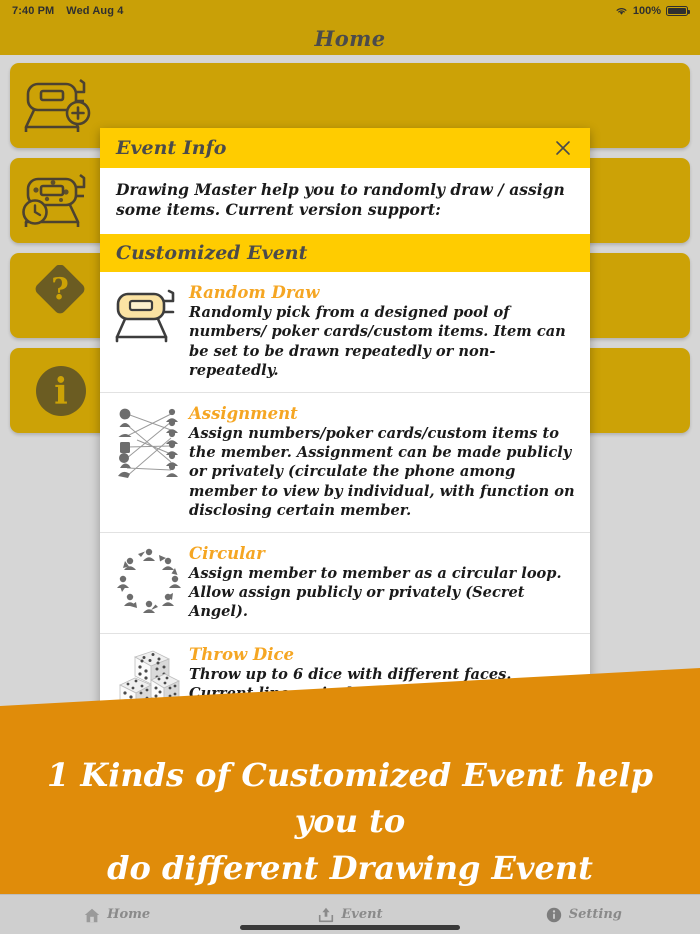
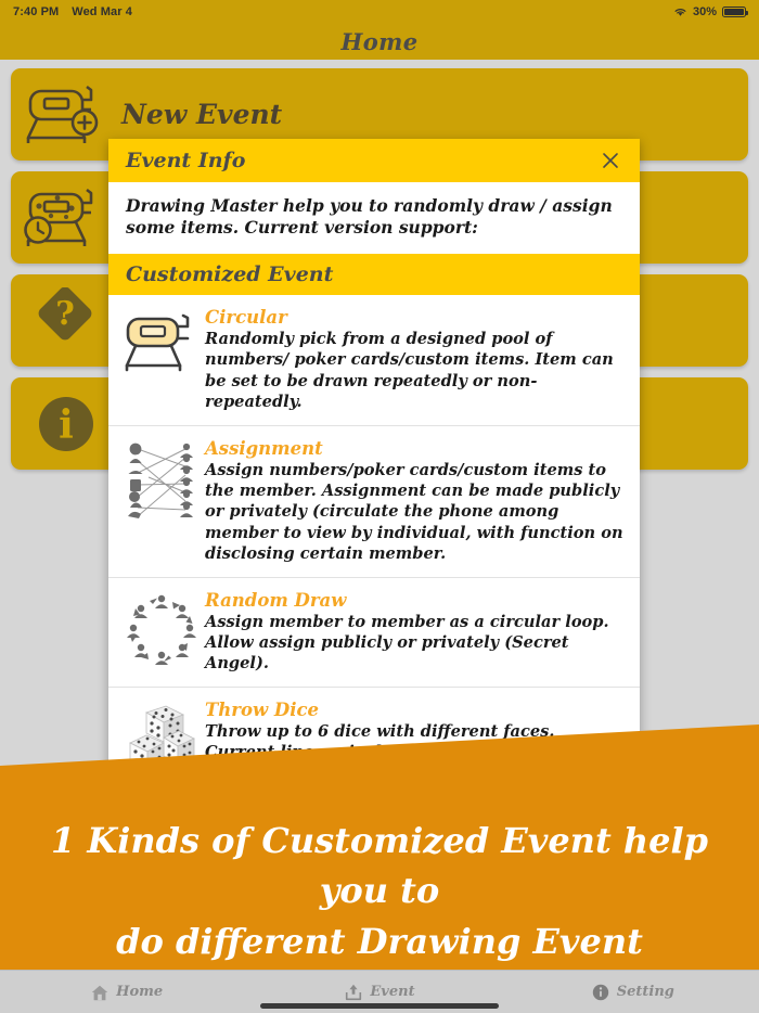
  7:40 PM
- Wed Aug 4
+ Wed Mar 4
- 100%
+ 30%
  Home
+ New Event
  ?
  i
  Event Info
  Drawing Master help you to randomly draw / assign some items. Current version support:
  Customized Event
- Random Draw
+ Circular
  Randomly pick from a designed pool of numbers/ poker cards/custom items. Item can be set to be drawn repeatedly or non-repeatedly.
  Assignment
  Assign numbers/poker cards/custom items to the member. Assignment can be made publicly or privately (circulate the phone among member to view by individual, with function on disclosing certain member.
- Circular
+ Random Draw
  Assign member to member as a circular loop. Allow assign publicly or privately (Secret Angel).
  Throw Dice
  1 Kinds of Customized Event help you to
  do different Drawing Event
  Home
  Event
  Setting
